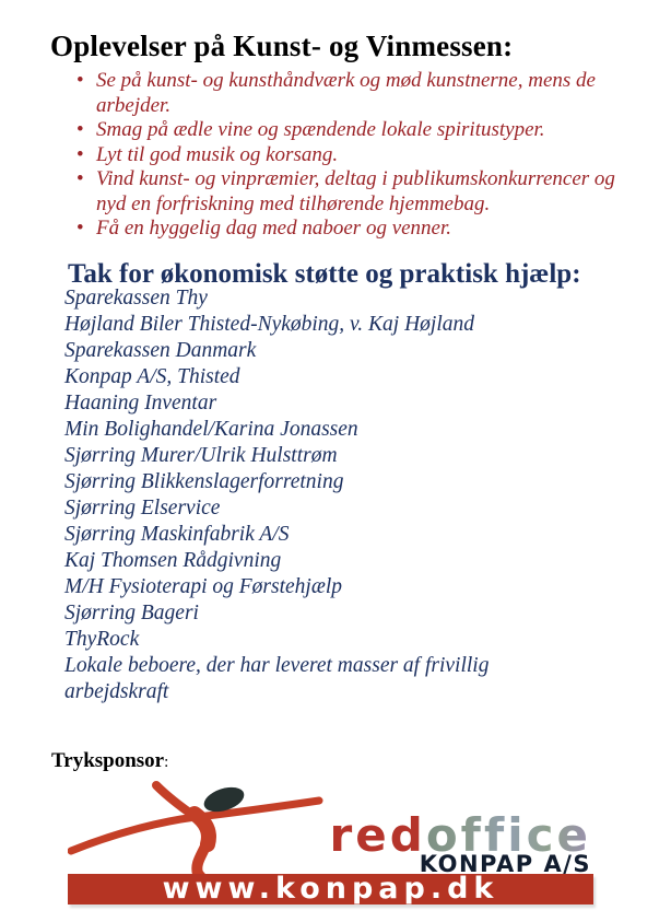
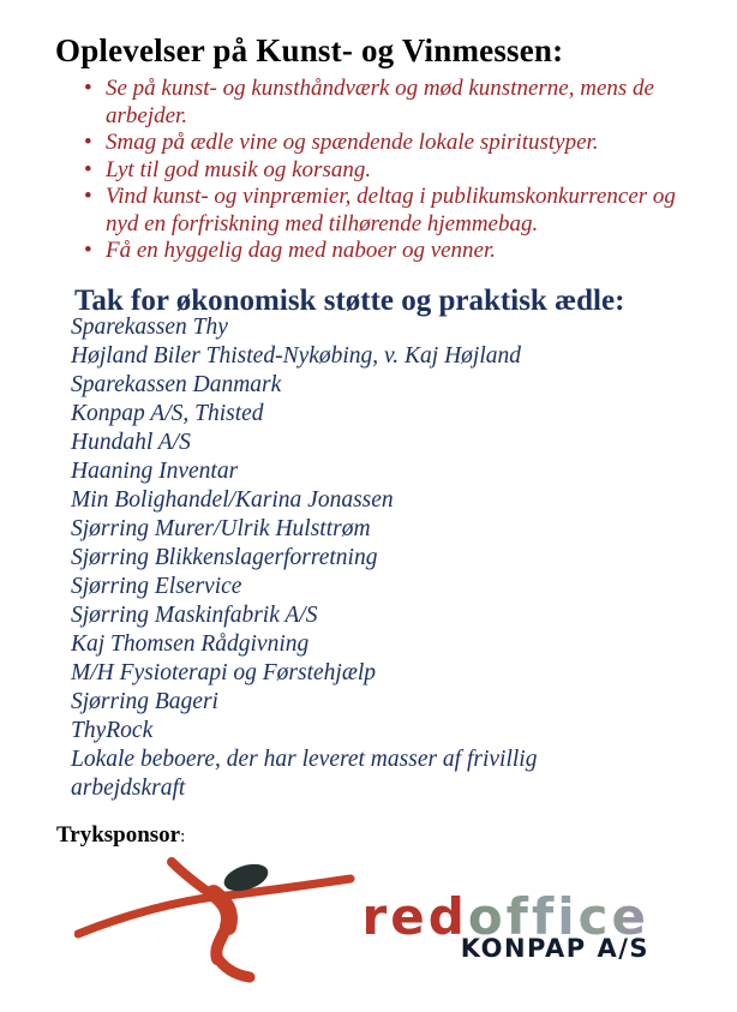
  Oplevelser på Kunst- og Vinmessen:
  Se på kunst- og kunsthåndværk og mød kunstnerne, mens de arbejder.
  Smag på ædle vine og spændende lokale spiritustyper.
  Lyt til god musik og korsang.
  Vind kunst- og vinpræmier, deltag i publikumskonkurrencer og nyd en forfriskning med tilhørende hjemmebag.
  Få en hyggelig dag med naboer og venner.
- Tak for økonomisk støtte og praktisk hjælp:
+ Tak for økonomisk støtte og praktisk ædle:
  Sparekassen Thy
  Højland Biler Thisted-Nykøbing, v. Kaj Højland
  Sparekassen Danmark
  Konpap A/S, Thisted
+ Hundahl A/S
  Haaning Inventar
  Min Bolighandel/Karina Jonassen
  Sjørring Murer/Ulrik Hulsttrøm
  Sjørring Blikkenslagerforretning
  Sjørring Elservice
  Sjørring Maskinfabrik A/S
  Kaj Thomsen Rådgivning
  M/H Fysioterapi og Førstehjælp
  Sjørring Bageri
  ThyRock
  Lokale beboere, der har leveret masser af frivillig arbejdskraft
  Tryksponsor:
  redoffice
  KONPAP A/S
- www.konpap.dk
